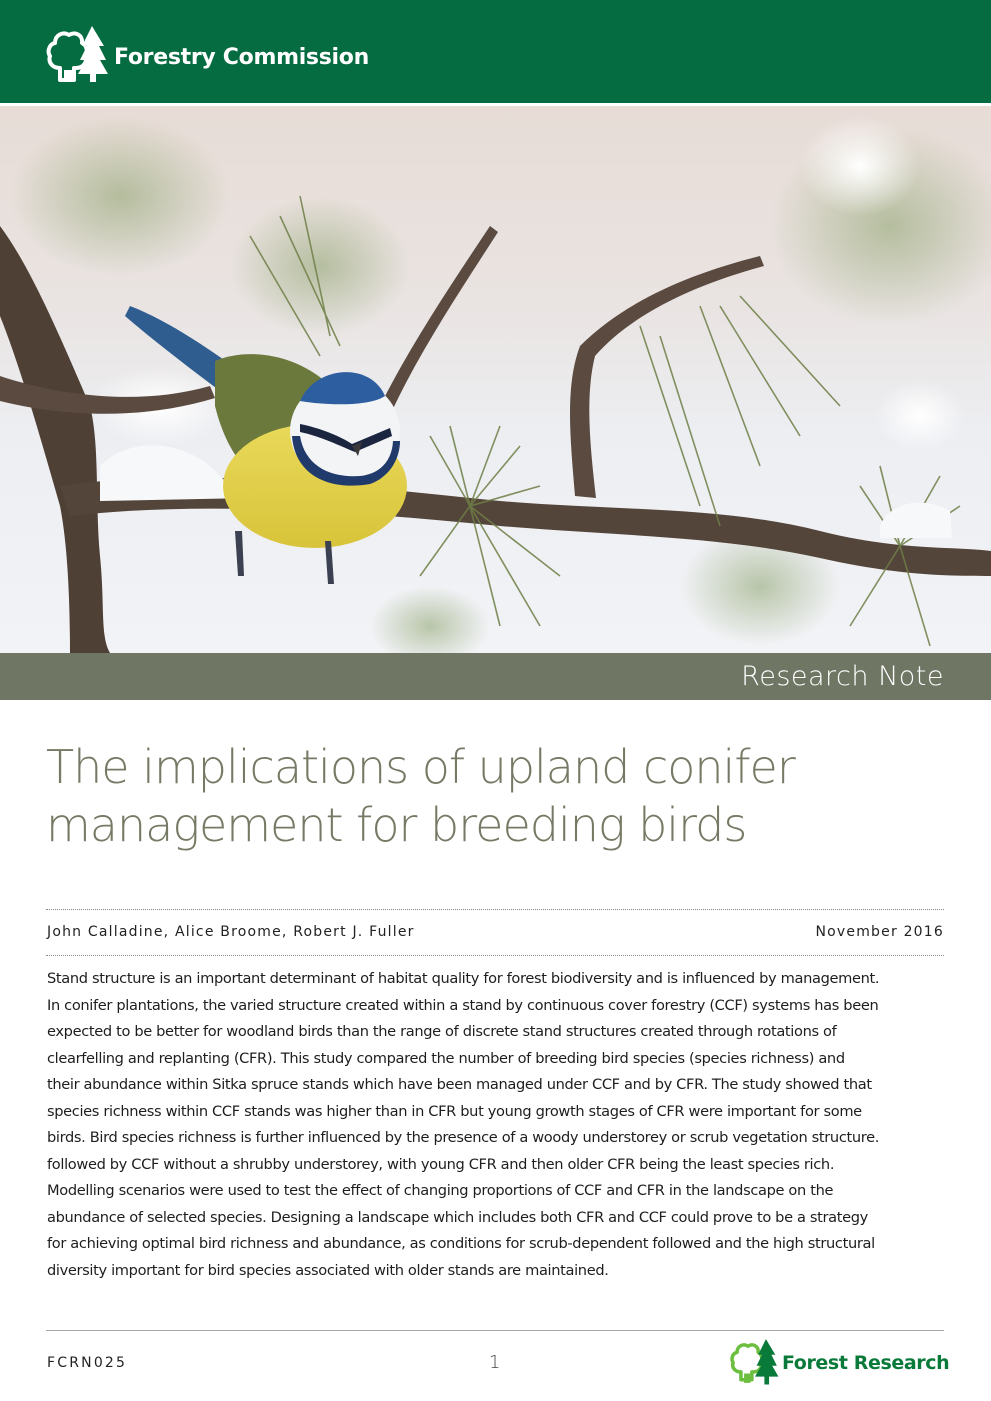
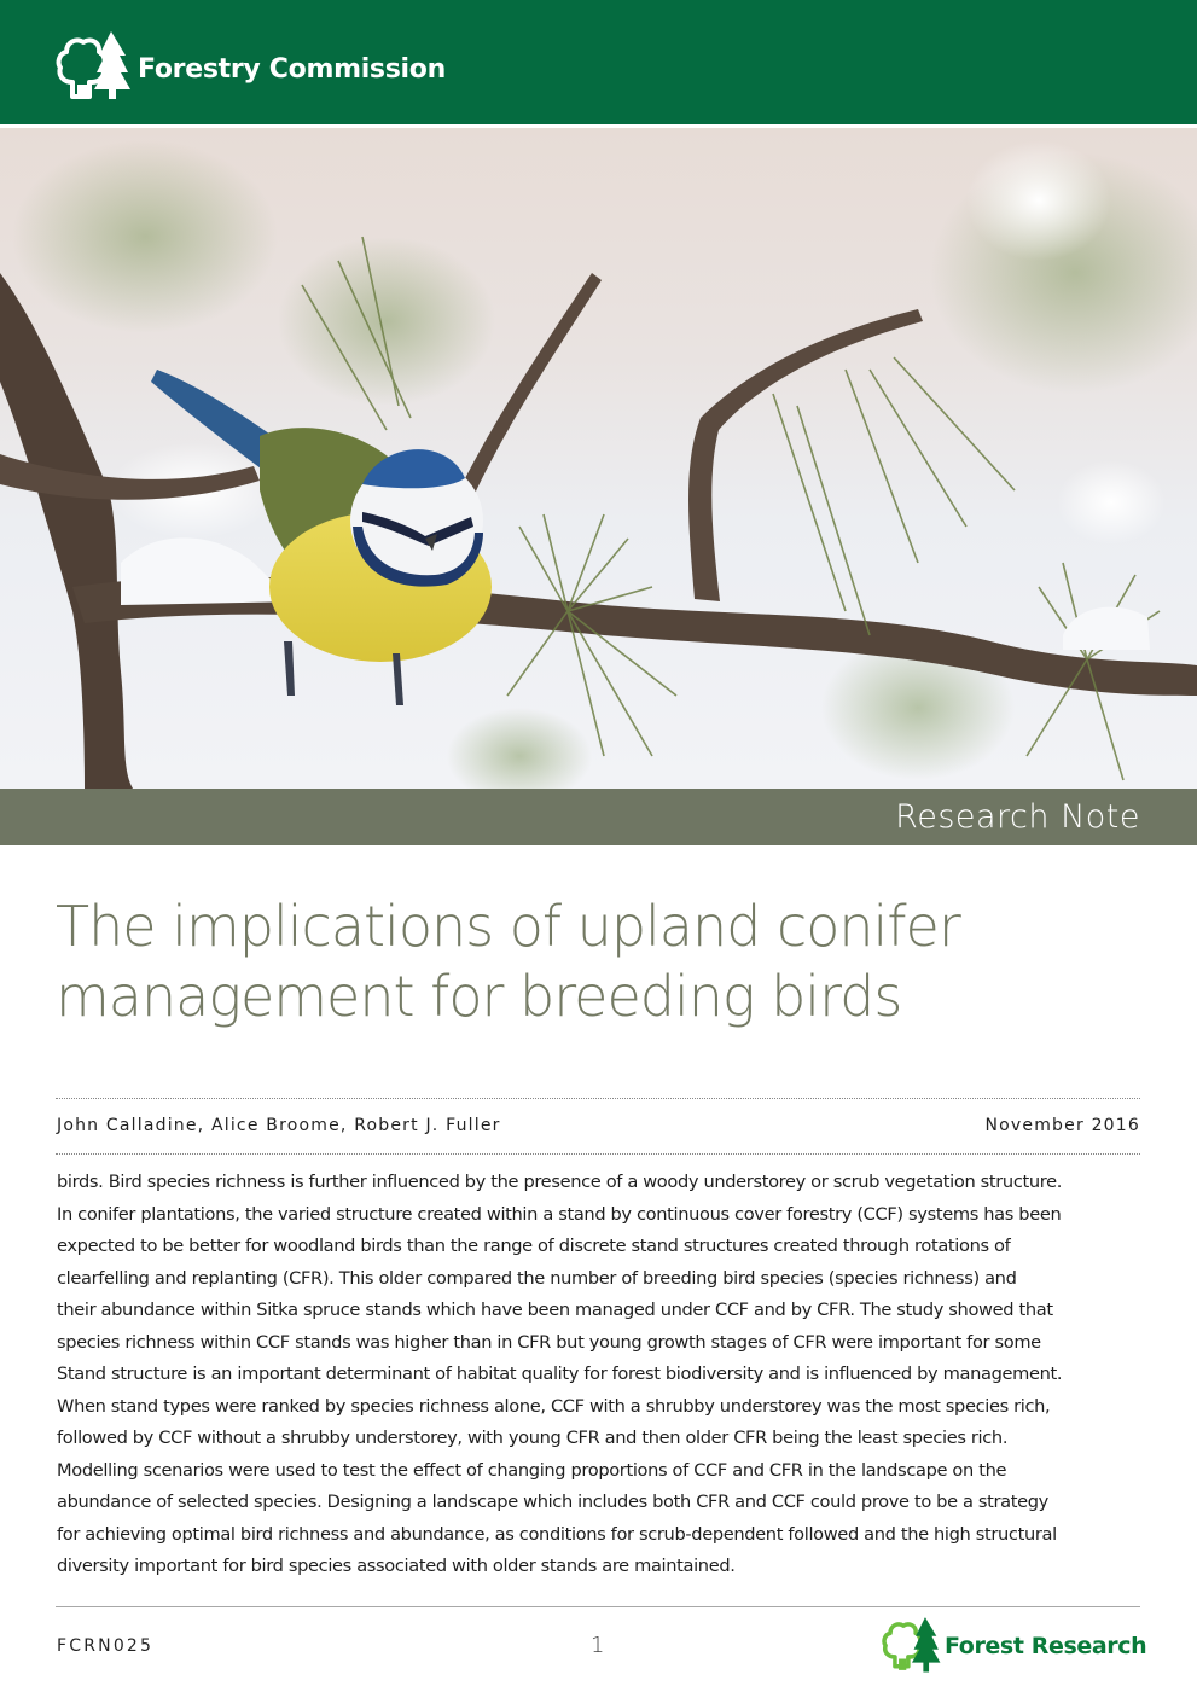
  Forestry Commission
  Research Note
  The implications of upland conifer
  management for breeding birds
  John Calladine, Alice Broome, Robert J. Fuller
  November 2016
- Stand structure is an important determinant of habitat quality for forest biodiversity and is influenced by management.
+ birds. Bird species richness is further influenced by the presence of a woody understorey or scrub vegetation structure.
  In conifer plantations, the varied structure created within a stand by continuous cover forestry (CCF) systems has been
  expected to be better for woodland birds than the range of discrete stand structures created through rotations of
- clearfelling and replanting (CFR). This study compared the number of breeding bird species (species richness) and
+ clearfelling and replanting (CFR). This older compared the number of breeding bird species (species richness) and
  their abundance within Sitka spruce stands which have been managed under CCF and by CFR. The study showed that
  species richness within CCF stands was higher than in CFR but young growth stages of CFR were important for some
- birds. Bird species richness is further influenced by the presence of a woody understorey or scrub vegetation structure.
+ Stand structure is an important determinant of habitat quality for forest biodiversity and is influenced by management.
+ When stand types were ranked by species richness alone, CCF with a shrubby understorey was the most species rich,
  followed by CCF without a shrubby understorey, with young CFR and then older CFR being the least species rich.
  Modelling scenarios were used to test the effect of changing proportions of CCF and CFR in the landscape on the
  abundance of selected species. Designing a landscape which includes both CFR and CCF could prove to be a strategy
  for achieving optimal bird richness and abundance, as conditions for scrub-dependent followed and the high structural
  diversity important for bird species associated with older stands are maintained.
  FCRN025
  1
  Forest Research
